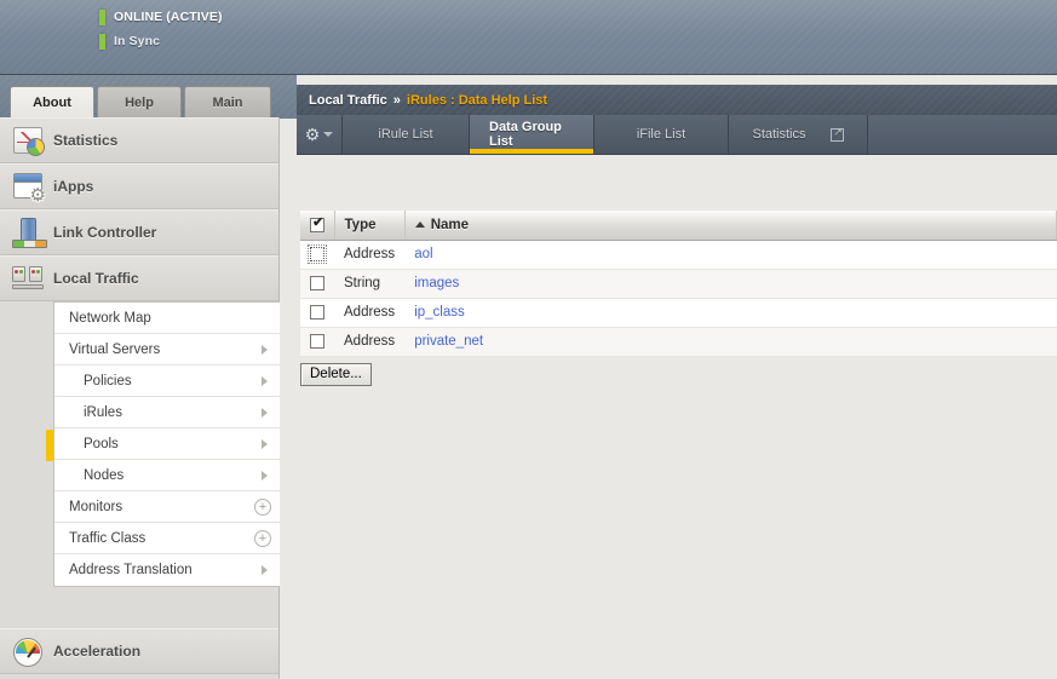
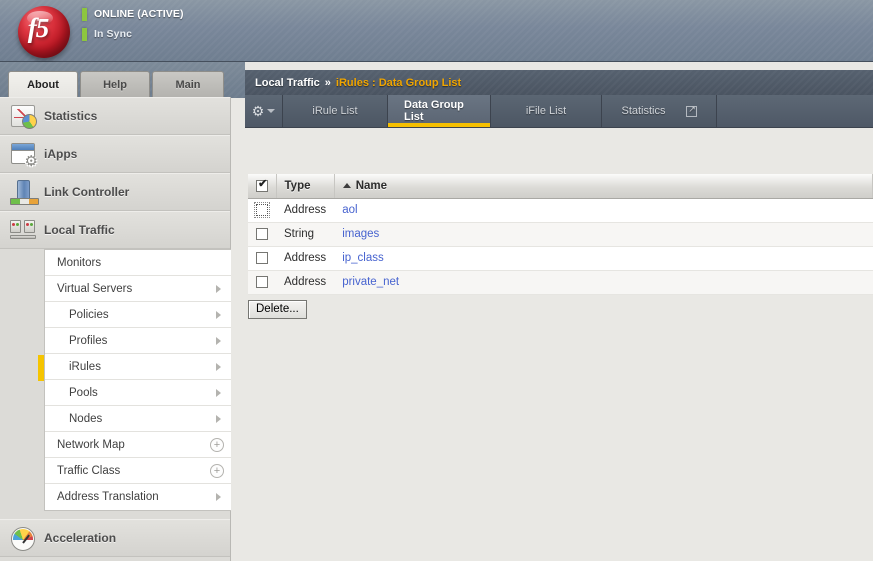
+ f5
  ONLINE (ACTIVE)
  In Sync
  About
  Help
  Main
  Statistics
  iApps
  Link Controller
  Local Traffic
  Acceleration
- Network Map
+ Monitors
  Virtual Servers
  Policies
+ Profiles
  iRules
  Pools
  Nodes
- Monitors
+ Network Map
  +
  Traffic Class
  +
  Address Translation
  Local Traffic
  »
- iRules : Data Help List
+ iRules : Data Group List
  ⚙
  iRule List
  Data Group List
  iFile List
  Statistics
  	Type	Name
  	Address	aol
  	String	images
  	Address	ip_class
  	Address	private_net
  Delete...
